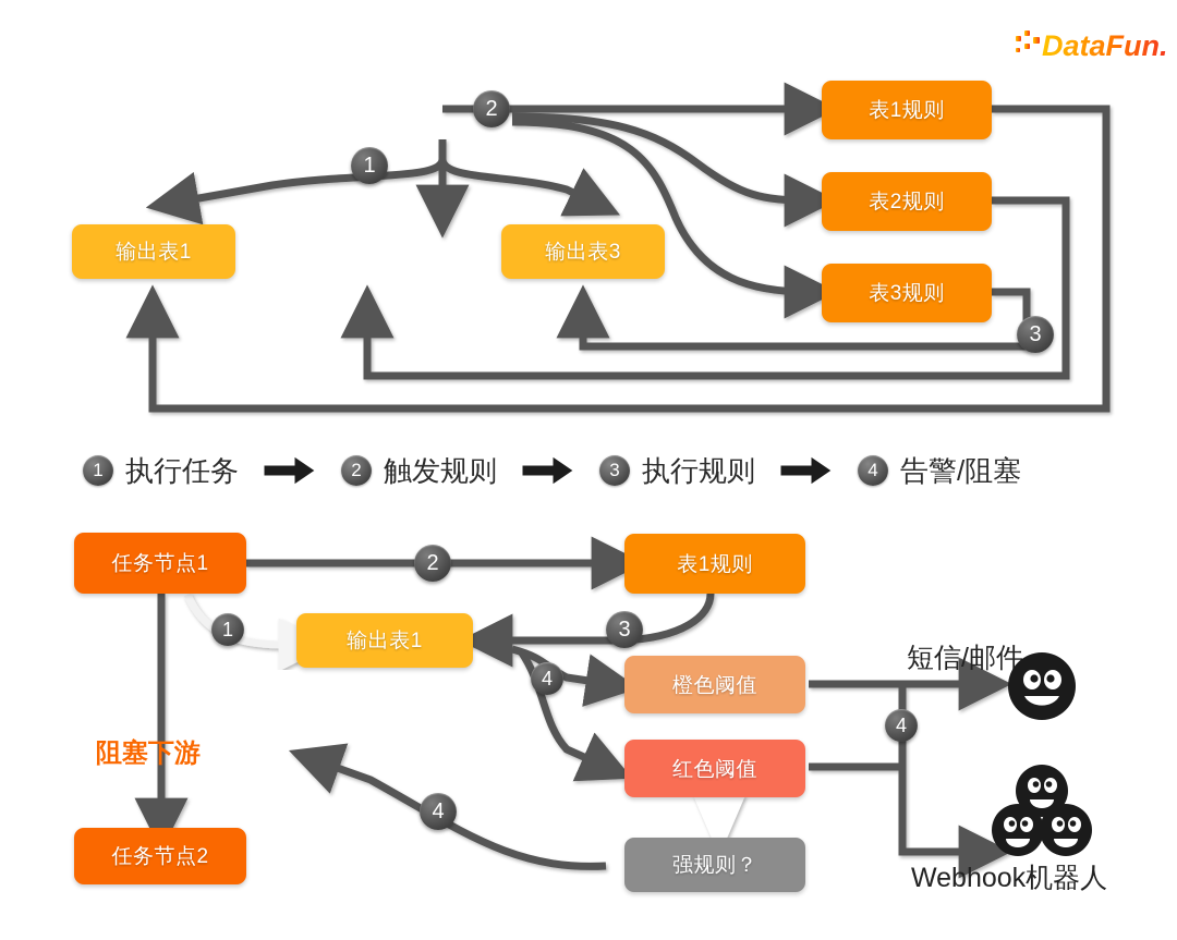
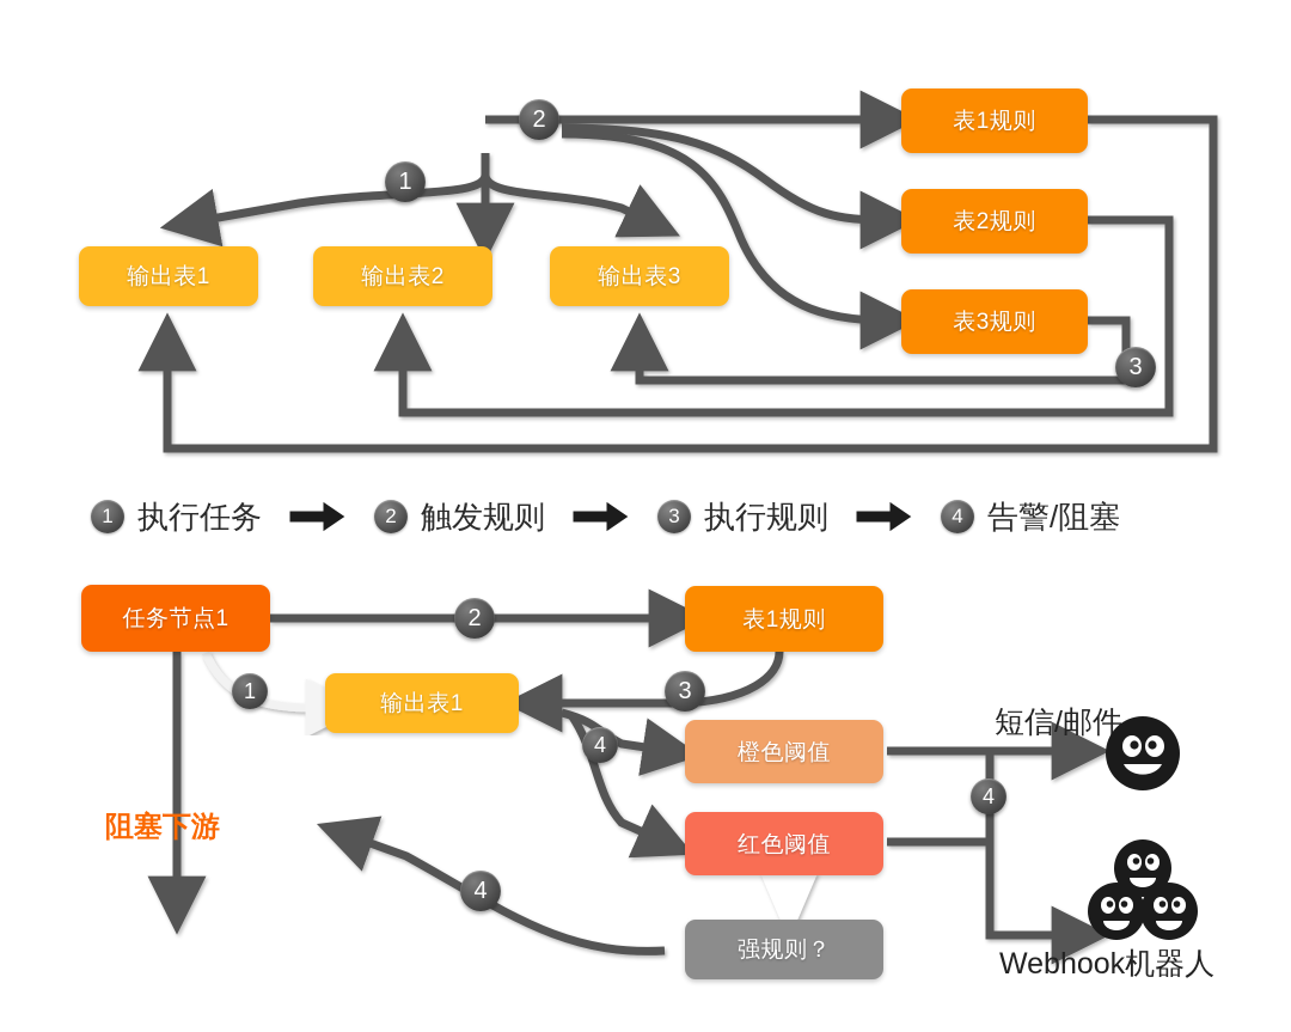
- DataFun.
  输出表1
+ 输出表2
  输出表3
  表1规则
  表2规则
  表3规则
  1
  2
  3
  1
  执行任务
  2
  触发规则
  3
  执行规则
  4
  告警/阻塞
  任务节点1
- 任务节点2
  输出表1
  表1规则
  橙色阈值
  红色阈值
  强规则？
  1
  2
  3
  4
  4
  4
  阻塞下游
  短信/邮件
  Webhook机器人
